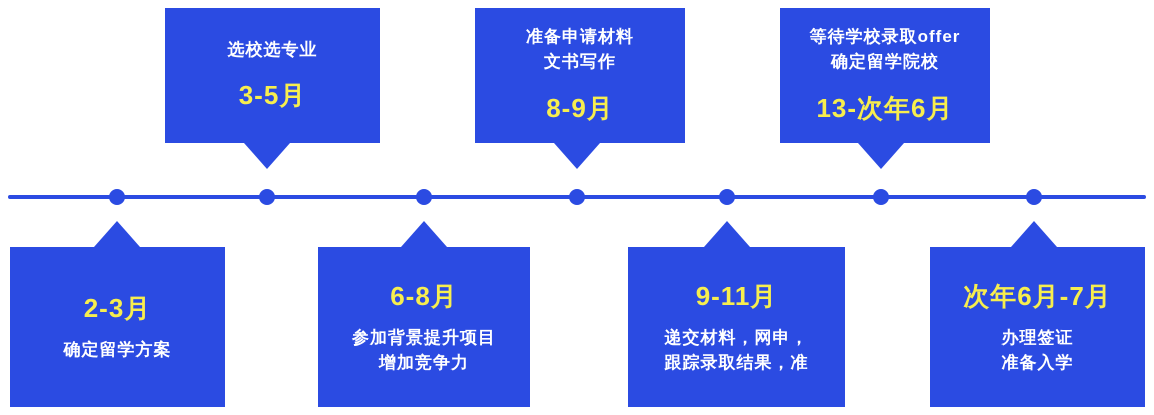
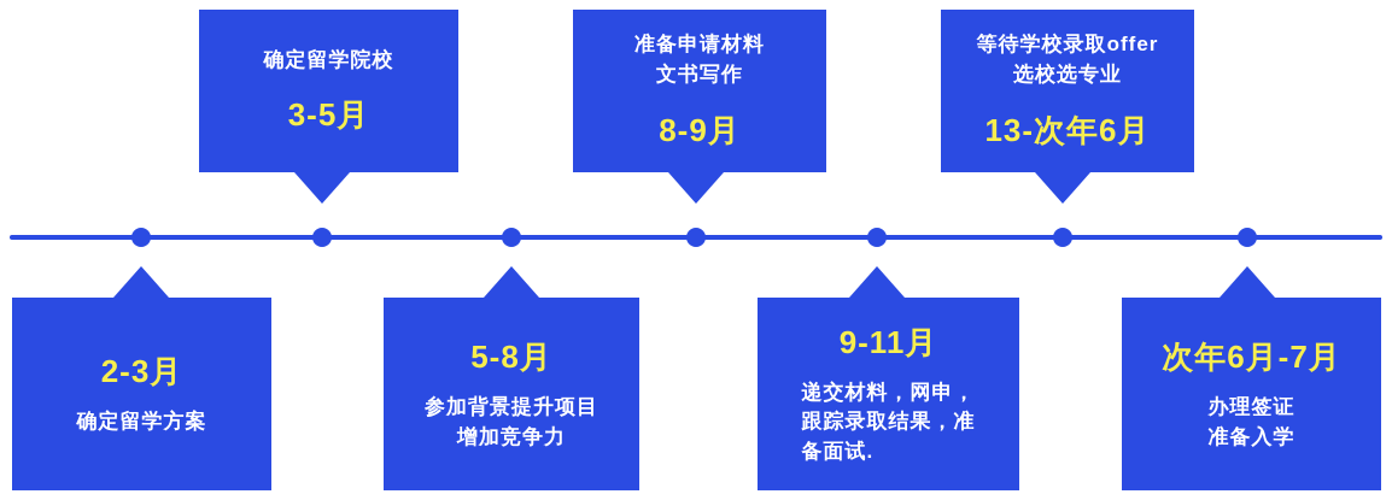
- 选校选专业
+ 确定留学院校
  3-5月
  准备申请材料
  文书写作
  8-9月
  等待学校录取offer
- 确定留学院校
+ 选校选专业
  13-次年6月
  2-3月
  确定留学方案
- 6-8月
+ 5-8月
  参加背景提升项目
  增加竞争力
  9-11月
  递交材料，网申，
  跟踪录取结果，准
+ 备面试.
  次年6月-7月
  办理签证
  准备入学
